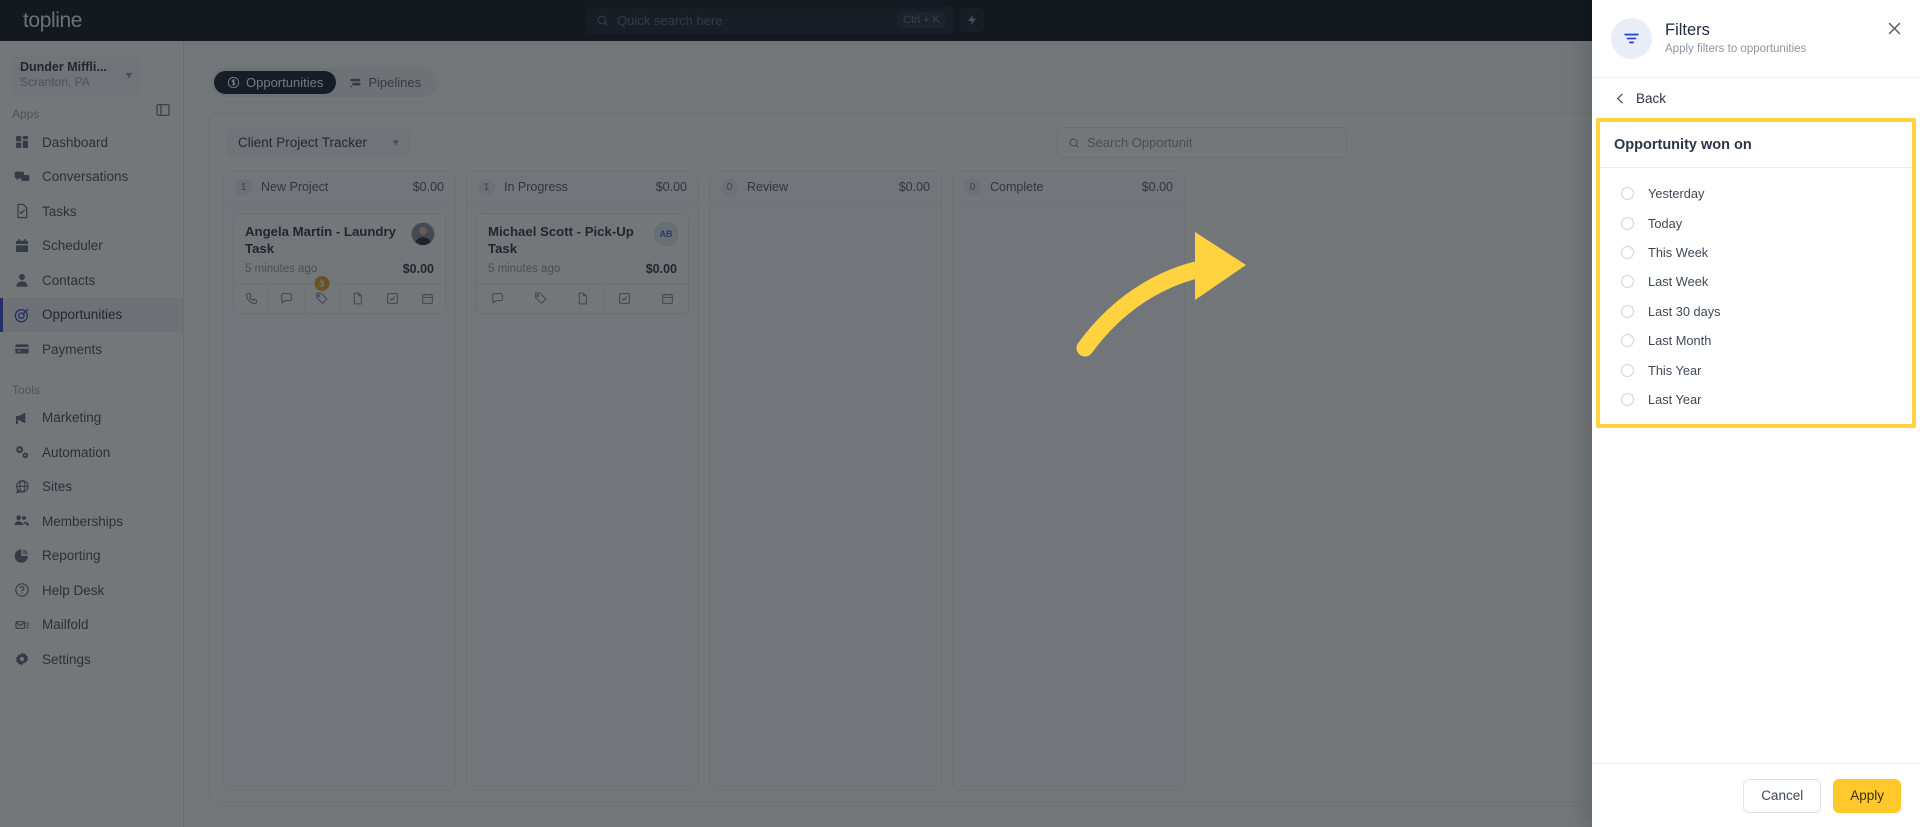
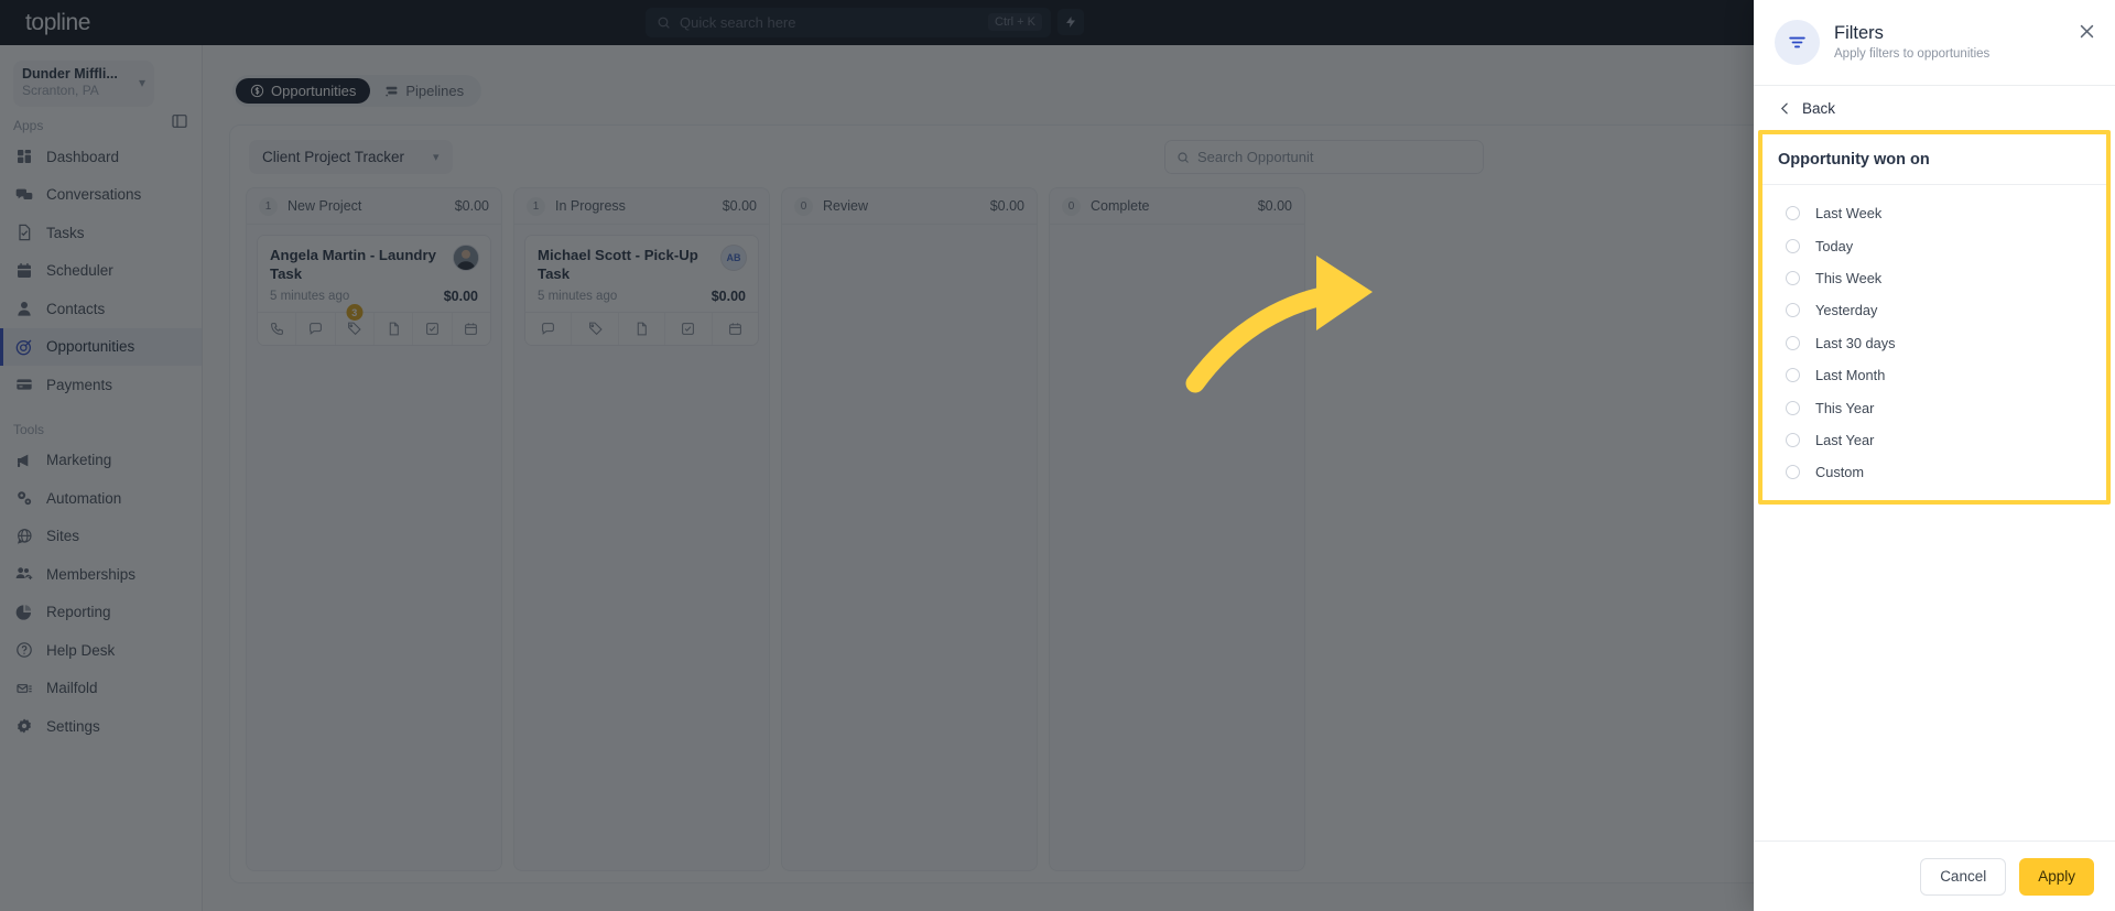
  topline
  Quick search here
  Ctrl + K
  Dunder Miffli...
  Scranton, PA
  ▾
  Apps
  Dashboard
  Conversations
  Tasks
  Scheduler
  Contacts
  Opportunities
  Payments
  Tools
  Marketing
  Automation
  Sites
  Memberships
  Reporting
  Help Desk
  Mailfold
  Settings
  Opportunities
  Pipelines
  Client Project Tracker
  ▾
  Search Opportunit
  1
  New Project
  $0.00
  Angela Martin - Laundry Task
  5 minutes ago
  $0.00
  3
  1
  In Progress
  $0.00
  Michael Scott - Pick-Up Task
  AB
  5 minutes ago
  $0.00
  0
  Review
  $0.00
  0
  Complete
  $0.00
  Filters
  Apply filters to opportunities
  Back
  Opportunity won on
- Yesterday
+ Last Week
  Today
  This Week
- Last Week
+ Yesterday
  Last 30 days
  Last Month
  This Year
  Last Year
+ Custom
  Cancel
  Apply
